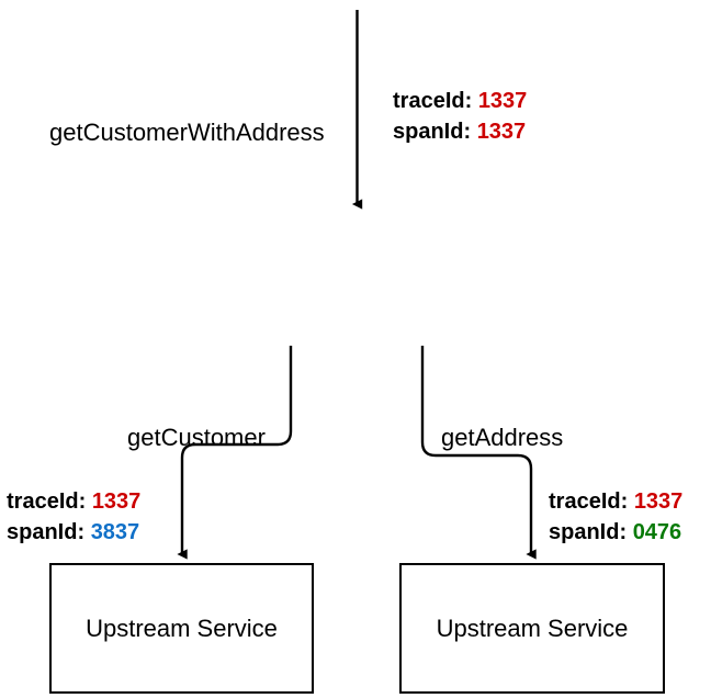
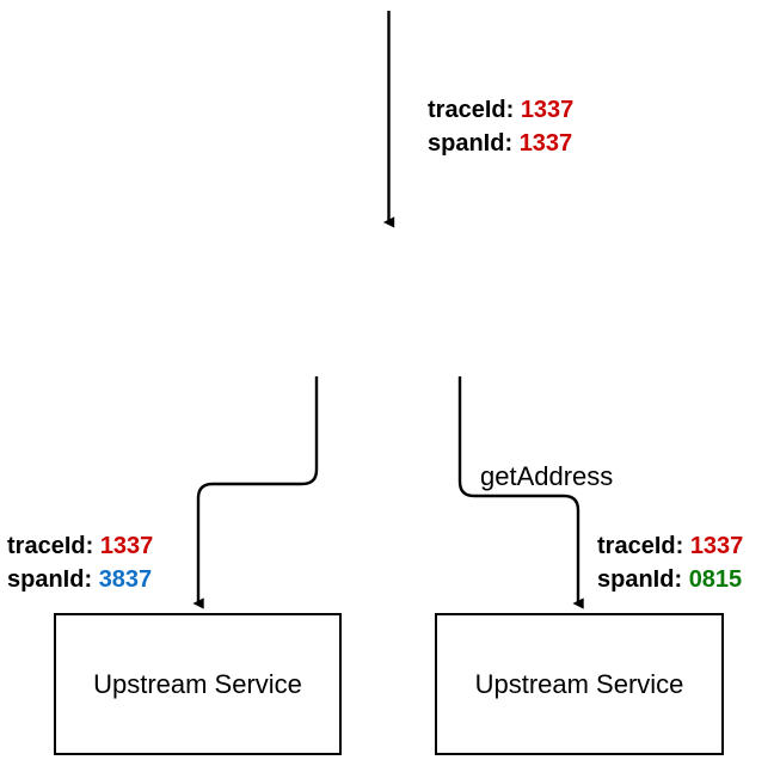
  Upstream Service
  Upstream Service
- getCustomerWithAddress
- getCustomer
  getAddress
  traceId: 1337
  spanId: 1337
  traceId: 1337
  spanId: 3837
  traceId: 1337
- spanId: 0476
+ spanId: 0815
